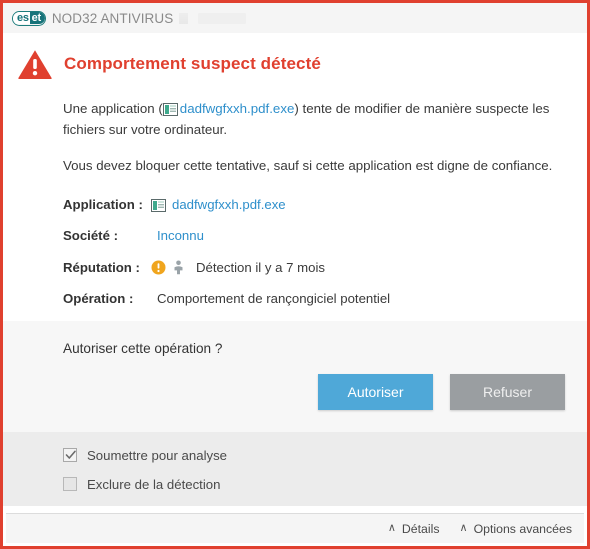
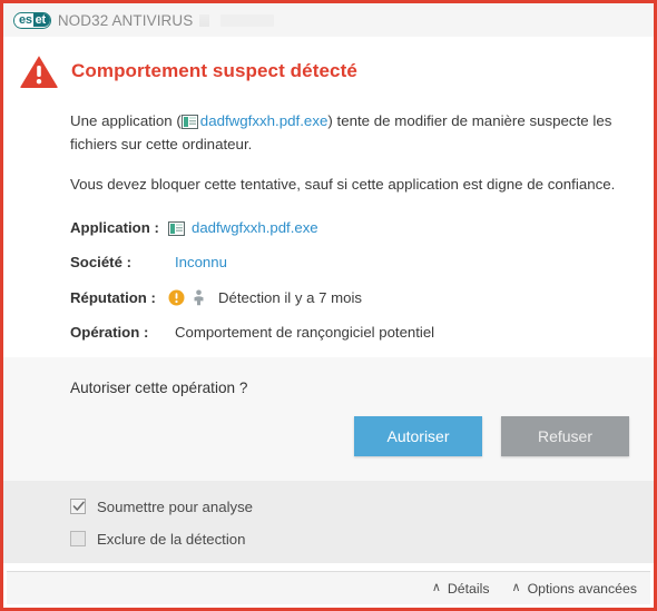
  es
  et
  NOD32 ANTIVIRUS
  Comportement suspect détecté
- Une application ( dadfwgfxxh.pdf.exe) tente de modifier de manière suspecte les fichiers sur votre ordinateur.
+ Une application ( dadfwgfxxh.pdf.exe) tente de modifier de manière suspecte les fichiers sur cette ordinateur.
  Vous devez bloquer cette tentative, sauf si cette application est digne de confiance.
  Application :
  dadfwgfxxh.pdf.exe
  Société :
  Inconnu
  Réputation :
  Détection il y a 7 mois
  Opération :
  Comportement de rançongiciel potentiel
  Autoriser cette opération ?
  Autoriser
  Refuser
  Soumettre pour analyse
  Exclure de la détection
  ∧
  Détails
  ∧
  Options avancées
